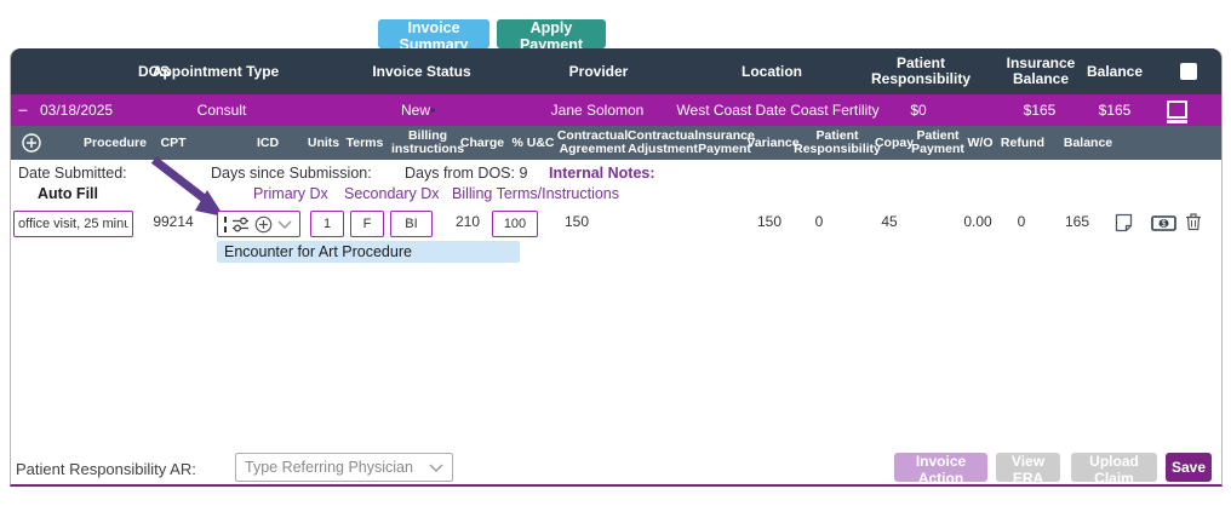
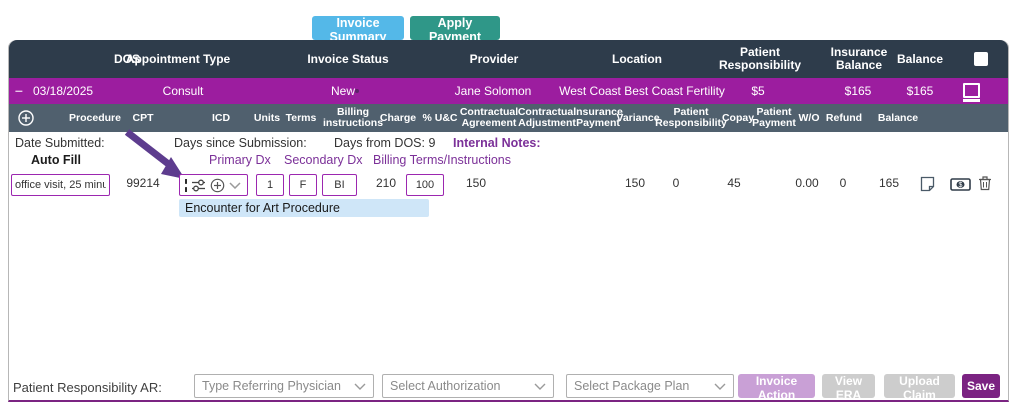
  Invoice Summary
  Apply Payment
  DOS
  Appointment Type
  Invoice Status
  Provider
  Location
  Patient Responsibility
  Insurance Balance
  Balance
  –
  03/18/2025
  Consult
  New
  Jane Solomon
- West Coast Date Coast Fertility
+ West Coast Best Coast Fertility
- $0
+ $5
  $165
  $165
  Procedure
  CPT
  ICD
  Units
  Terms
  Billing instructions
  Charge
  % U&C
  Contractual Agreement
  Contractual Adjustment
  Insurance Payment
  Variance
  Patient Responsibility
  Copay
  Patient Payment
  W/O
  Refund
  Balance
  Date Submitted:
  Days since Submission:
  Days from DOS: 9
  Internal Notes:
  Auto Fill
  Primary Dx
  Secondary Dx
  Billing Terms/Instructions
  office visit, 25 minu
  99214
  1
  F
  BI
  210
  100
  150
  150
  0
  45
  0.00
  0
  165
  Encounter for Art Procedure
  Patient Responsibility AR:
  Type Referring Physician
+ Select Authorization
+ Select Package Plan
  Invoice Action
  View ERA
  Upload Claim
  Save
